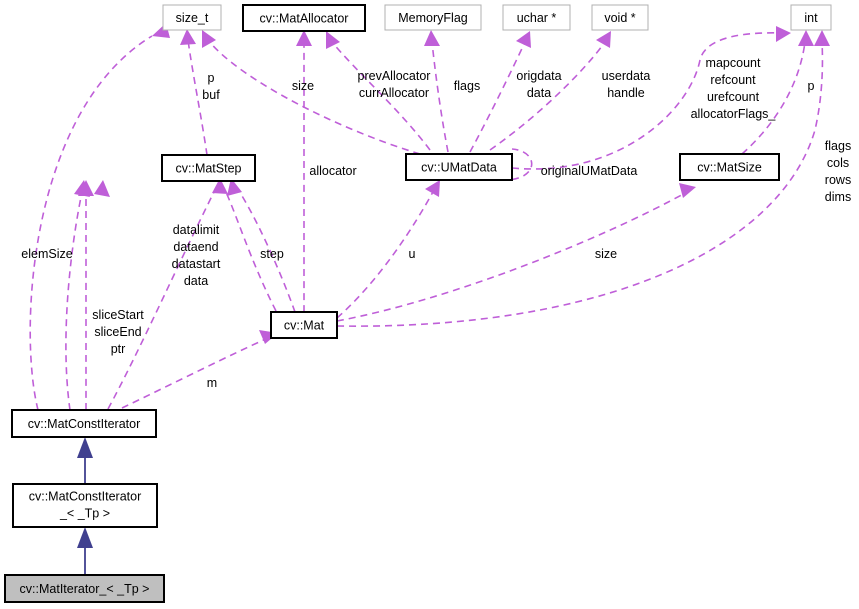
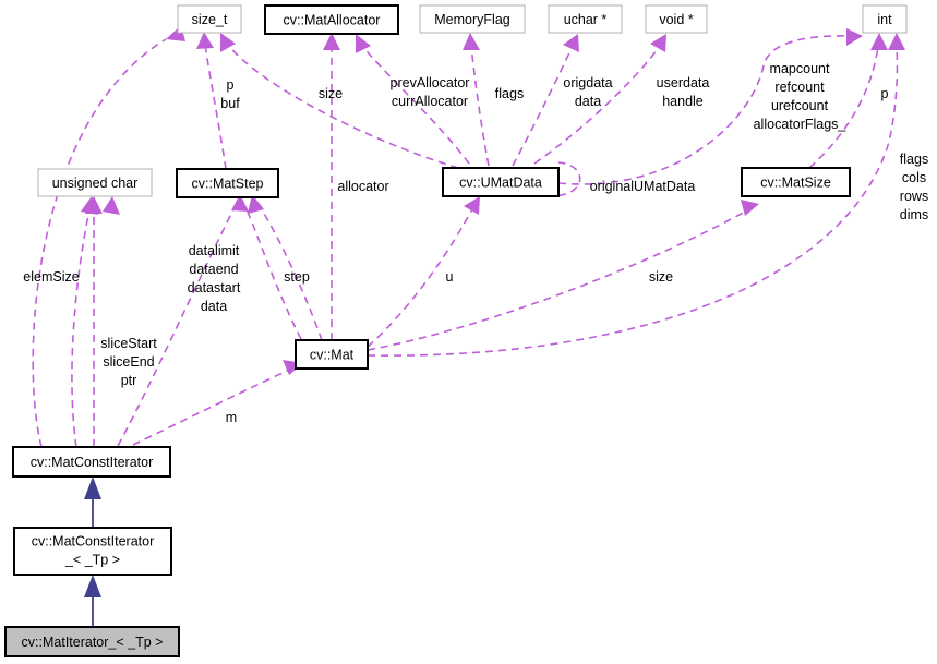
  size_t
  cv::MatAllocator
  MemoryFlag
  uchar *
  void *
  int
+ unsigned char
  cv::MatStep
  cv::UMatData
  cv::MatSize
  cv::Mat
  cv::MatConstIterator
  cv::MatConstIterator
  _< _Tp >
  cv::MatIterator_< _Tp >
  p
  buf
  size
  prevAllocator
  currAllocator
  flags
  origdata
  data
  userdata
  handle
  mapcount
  refcount
  urefcount
  allocatorFlags_
  p
  flags
  cols
  rows
  dims
  allocator
  originalUMatData
  elemSize
  datalimit
  dataend
  datastart
  data
  step
  u
  size
  sliceStart
  sliceEnd
  ptr
  m
